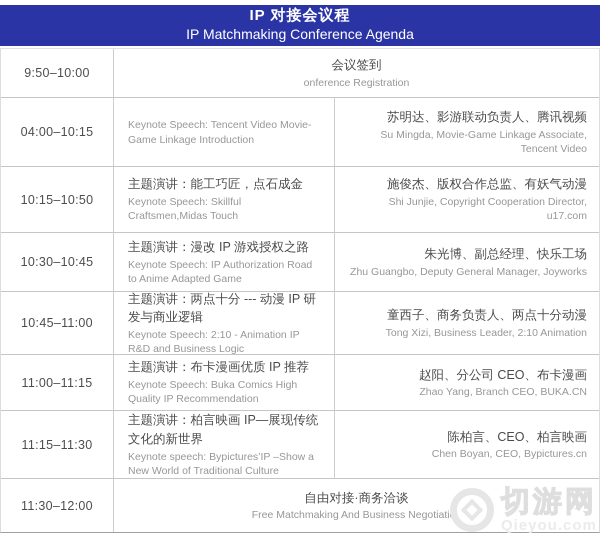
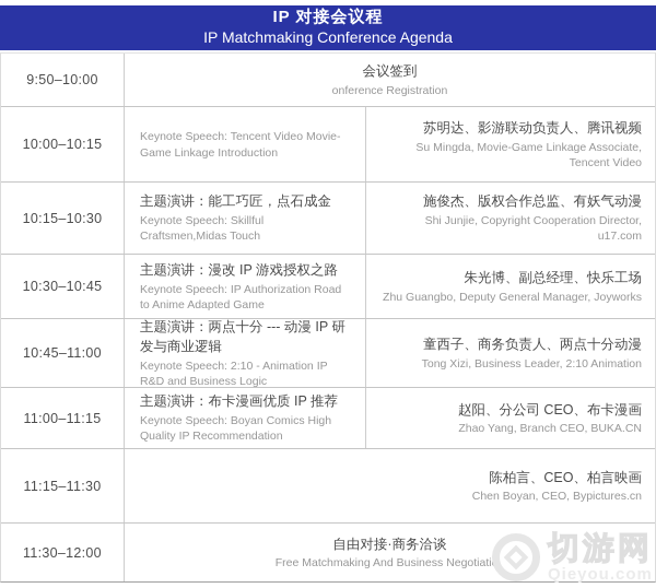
  IP 对接会议程
  IP Matchmaking Conference Agenda
  9:50–10:00
  会议签到
  onference Registration
- 04:00–10:15
+ 10:00–10:15
  Keynote Speech: Tencent Video Movie-Game Linkage Introduction
  苏明达、影游联动负责人、腾讯视频
  Su Mingda, Movie-Game Linkage Associate, Tencent Video
- 10:15–10:50
+ 10:15–10:30
  主题演讲：能工巧匠，点石成金
  Keynote Speech: Skillful Craftsmen,Midas Touch
  施俊杰、版权合作总监、有妖气动漫
  Shi Junjie, Copyright Cooperation Director, u17.com
  10:30–10:45
  主题演讲：漫改 IP 游戏授权之路
  Keynote Speech: IP Authorization Road to Anime Adapted Game
  朱光博、副总经理、快乐工场
  Zhu Guangbo, Deputy General Manager, Joyworks
  10:45–11:00
  主题演讲：两点十分 --- 动漫 IP 研发与商业逻辑
  Keynote Speech: 2:10 - Animation IP R&D and Business Logic
  童西子、商务负责人、两点十分动漫
  Tong Xizi, Business Leader, 2:10 Animation
  11:00–11:15
  主题演讲：布卡漫画优质 IP 推荐
- Keynote Speech: Buka Comics High Quality IP Recommendation
+ Keynote Speech: Boyan Comics High Quality IP Recommendation
  赵阳、分公司 CEO、布卡漫画
  Zhao Yang, Branch CEO, BUKA.CN
  11:15–11:30
- 主题演讲：柏言映画 IP—展现传统文化的新世界
- Keynote speech: Bypictures’IP –Show a New World of Traditional Culture
  陈柏言、CEO、柏言映画
  Chen Boyan, CEO, Bypictures.cn
  11:30–12:00
  自由对接·商务洽谈
  Free Matchmaking And Business Negotiati
  切游网
  Qieyou.com
